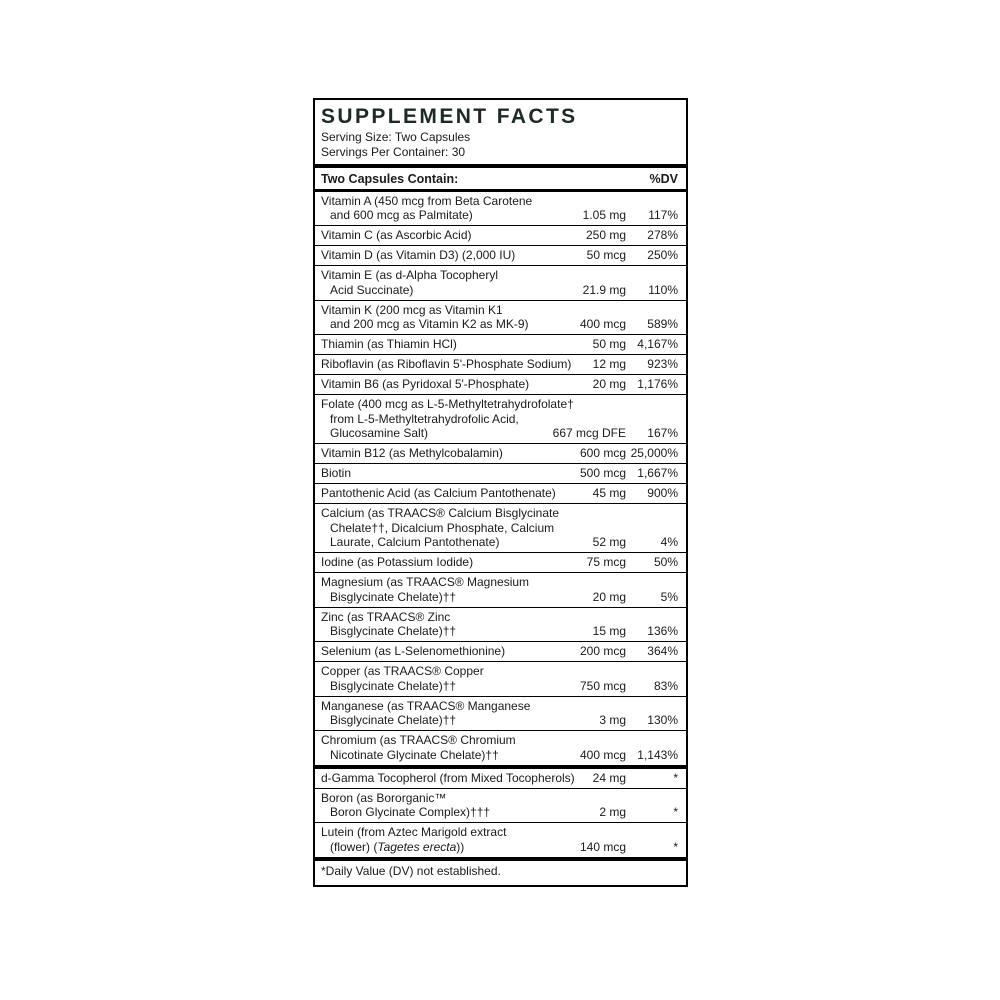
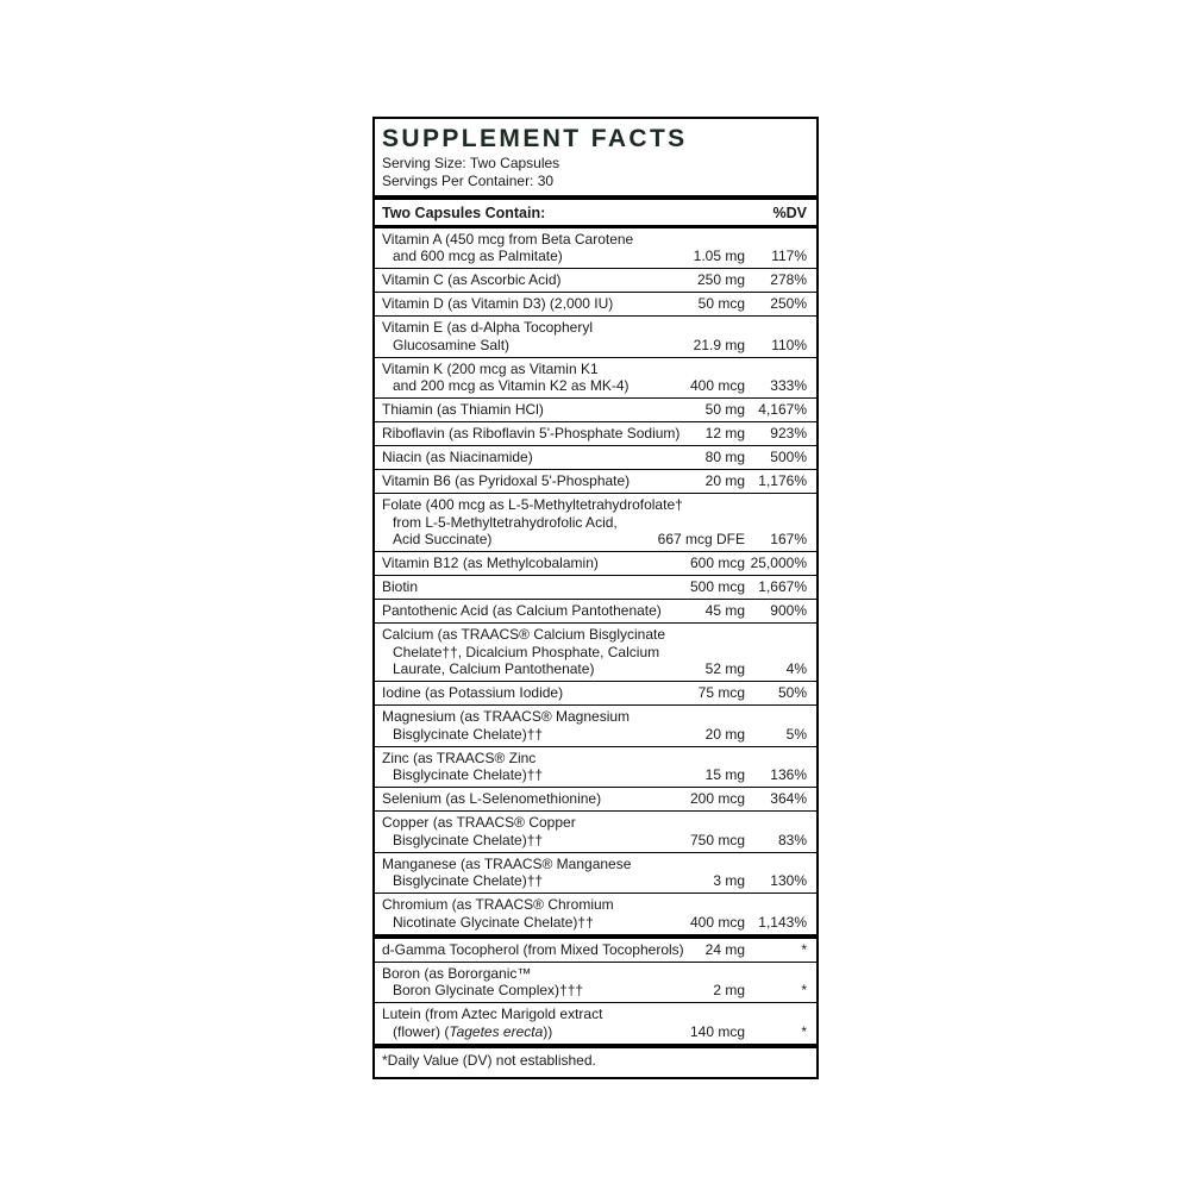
  SUPPLEMENT FACTS
  Serving Size: Two Capsules
  Servings Per Container: 30
  Two Capsules Contain:
  %DV
  Vitamin A (450 mcg from Beta Carotene
  and 600 mcg as Palmitate)
  1.05 mg
  117%
  Vitamin C (as Ascorbic Acid)
  250 mg
  278%
  Vitamin D (as Vitamin D3) (2,000 IU)
  50 mcg
  250%
  Vitamin E (as d-Alpha Tocopheryl
- Acid Succinate)
+ Glucosamine Salt)
  21.9 mg
  110%
  Vitamin K (200 mcg as Vitamin K1
- and 200 mcg as Vitamin K2 as MK-9)
+ and 200 mcg as Vitamin K2 as MK-4)
  400 mcg
- 589%
+ 333%
  Thiamin (as Thiamin HCl)
  50 mg
  4,167%
  Riboflavin (as Riboflavin 5'-Phosphate S
  12 mg
  923%
+ Niacin (as Niacinamide)
+ 80 mg
+ 500%
  Vitamin B6 (as Pyridoxal 5'-Phosphate)
  20 mg
  1,176%
  Folate (400 mcg as L-5-Methyltetrahydrofolate†
  from L-5-Methyltetrahydrofolic Acid,
- Glucosamine Salt)
+ Acid Succinate)
  667 mcg DFE
  167%
  Vitamin B12 (as Methylcobalamin)
  600 mcg
  25,000%
  Biotin
  500 mcg
  1,667%
  Pantothenic Acid (as Calcium Pantothen
  45 mg
  900%
  Calcium (as TRAACS® Calcium Bisglycinate
  Chelate††, Dicalcium Phosphate, Calcium
  Laurate, Calcium Pantothenate)
  52 mg
  4%
  Iodine (as Potassium Iodide)
  75 mcg
  50%
  Magnesium (as TRAACS® Magnesium
  Bisglycinate Chelate)††
  20 mg
  5%
  Zinc (as TRAACS® Zinc
  Bisglycinate Chelate)††
  15 mg
  136%
  Selenium (as L-Selenomethionine)
  200 mcg
  364%
  Copper (as TRAACS® Copper
  Bisglycinate Chelate)††
  750 mcg
  83%
  Manganese (as TRAACS® Manganese
  Bisglycinate Chelate)††
  3 mg
  130%
  Chromium (as TRAACS® Chromium
  Nicotinate Glycinate Chelate)††
  400 mcg
  1,143%
  d-Gamma Tocopherol (from Mixed Toco
  24 mg
  *
  Boron (as Bororganic™
  Boron Glycinate Complex)†††
  2 mg
  *
  Lutein (from Aztec Marigold extract
  (flower) (Tagetes erecta))
  140 mcg
  *
  *Daily Value (DV) not established.
